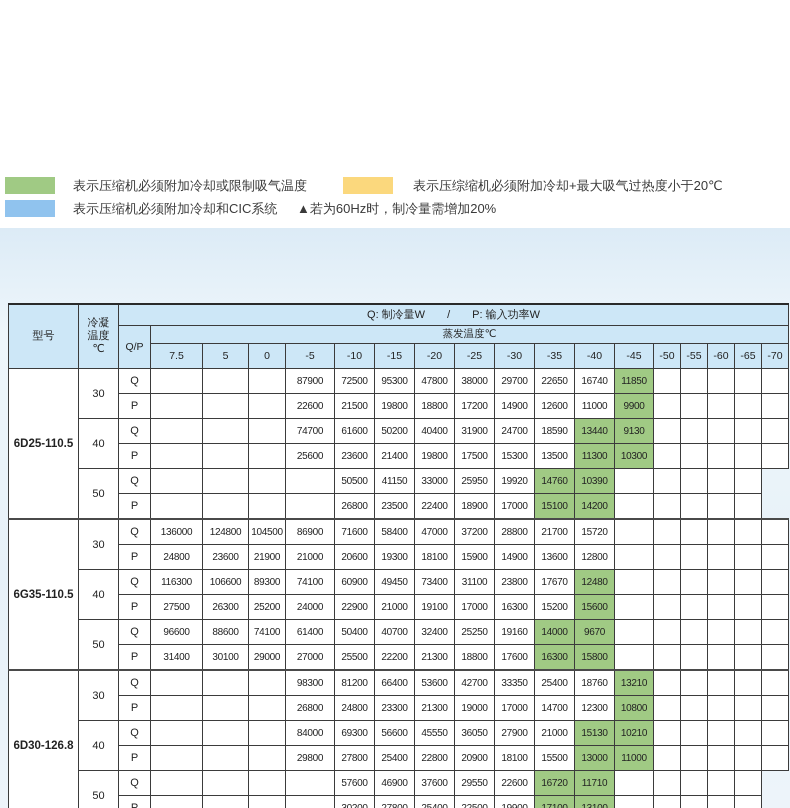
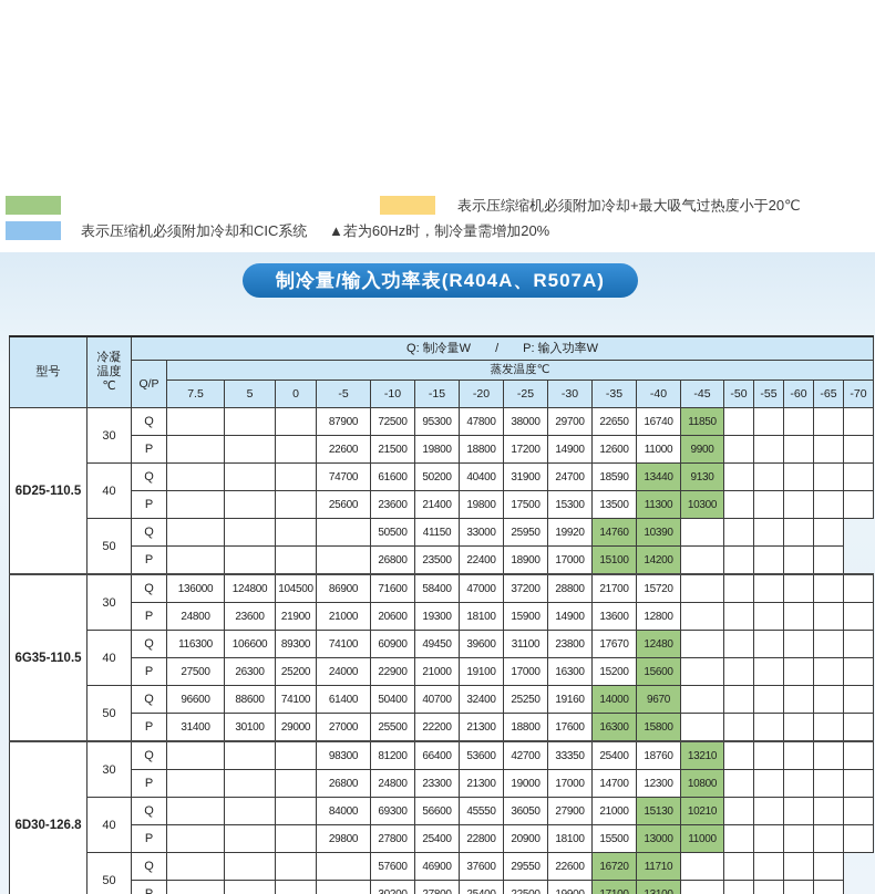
- 表示压缩机必须附加冷却或限制吸气温度
  表示压综缩机必须附加冷却+最大吸气过热度小于20℃
  表示压缩机必须附加冷却和CIC系统
  ▲若为60Hz时，制冷量需增加20%
+ 制冷量/输入功率表(R404A、R507A)
  型号	冷凝 温度 ℃	Q: 制冷量W / P: 输入功率W
  Q/P	蒸发温度℃
  7.5	5	0	-5	-10	-15	-20	-25	-30	-35	-40	-45	-50	-55	-60	-65	-70
  6D25-110.5	30	Q				87900	72500	95300	47800	38000	29700	22650	16740	11850
  P				22600	21500	19800	18800	17200	14900	12600	11000	9900
  40	Q				74700	61600	50200	40400	31900	24700	18590	13440	9130
  P				25600	23600	21400	19800	17500	15300	13500	11300	10300
  50	Q					50500	41150	33000	25950	19920	14760	10390
  P					26800	23500	22400	18900	17000	15100	14200
  6G35-110.5	30	Q	136000	124800	104500	86900	71600	58400	47000	37200	28800	21700	15720
  P	24800	23600	21900	21000	20600	19300	18100	15900	14900	13600	12800
- 40	Q	116300	106600	89300	74100	60900	49450	73400	31100	23800	17670	12480
+ 40	Q	116300	106600	89300	74100	60900	49450	39600	31100	23800	17670	12480
  P	27500	26300	25200	24000	22900	21000	19100	17000	16300	15200	15600
  50	Q	96600	88600	74100	61400	50400	40700	32400	25250	19160	14000	9670
  P	31400	30100	29000	27000	25500	22200	21300	18800	17600	16300	15800
  6D30-126.8	30	Q				98300	81200	66400	53600	42700	33350	25400	18760	13210
  P				26800	24800	23300	21300	19000	17000	14700	12300	10800
  40	Q				84000	69300	56600	45550	36050	27900	21000	15130	10210
  P				29800	27800	25400	22800	20900	18100	15500	13000	11000
  50	Q					57600	46900	37600	29550	22600	16720	11710
